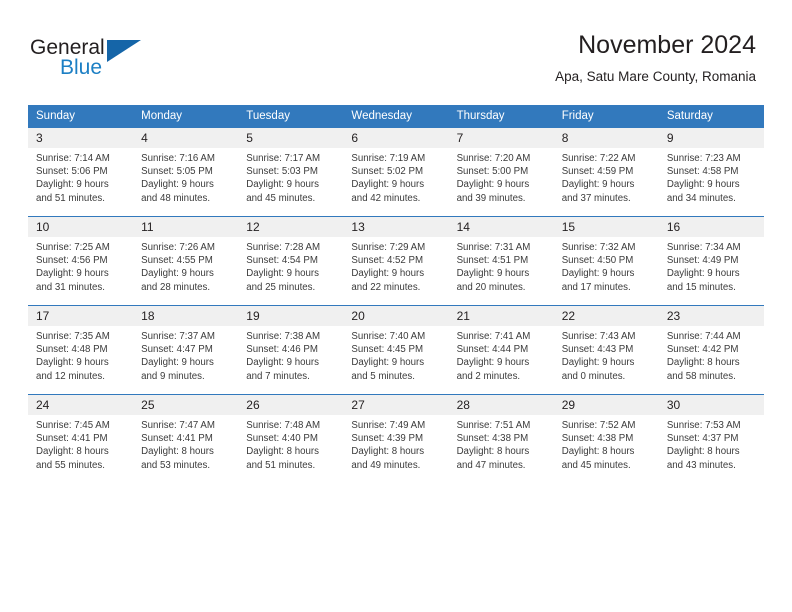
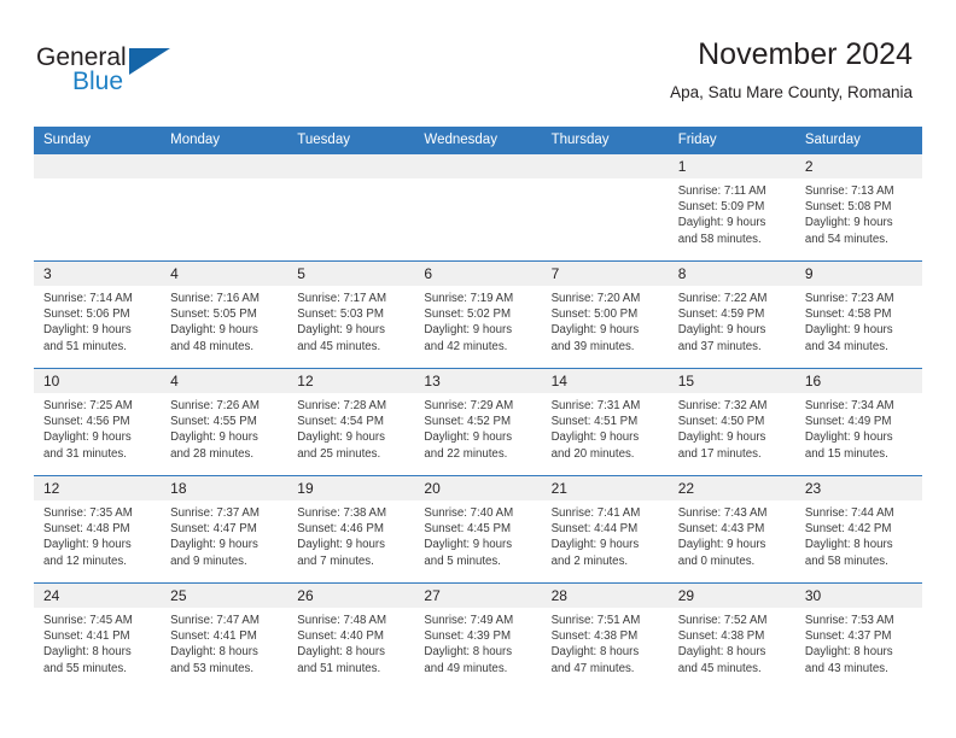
  General
  Blue
  November 2024
  Apa, Satu Mare County, Romania
  Sunday	Monday	Tuesday	Wednesday	Thursday	Friday	Saturday
+ 					1Sunrise: 7:11 AMSunset: 5:09 PMDaylight: 9 hoursand 58 minutes.	2Sunrise: 7:13 AMSunset: 5:08 PMDaylight: 9 hoursand 54 minutes.
  3Sunrise: 7:14 AMSunset: 5:06 PMDaylight: 9 hoursand 51 minutes.	4Sunrise: 7:16 AMSunset: 5:05 PMDaylight: 9 hoursand 48 minutes.	5Sunrise: 7:17 AMSunset: 5:03 PMDaylight: 9 hoursand 45 minutes.	6Sunrise: 7:19 AMSunset: 5:02 PMDaylight: 9 hoursand 42 minutes.	7Sunrise: 7:20 AMSunset: 5:00 PMDaylight: 9 hoursand 39 minutes.	8Sunrise: 7:22 AMSunset: 4:59 PMDaylight: 9 hoursand 37 minutes.	9Sunrise: 7:23 AMSunset: 4:58 PMDaylight: 9 hoursand 34 minutes.
- 10Sunrise: 7:25 AMSunset: 4:56 PMDaylight: 9 hoursand 31 minutes.	11Sunrise: 7:26 AMSunset: 4:55 PMDaylight: 9 hoursand 28 minutes.	12Sunrise: 7:28 AMSunset: 4:54 PMDaylight: 9 hoursand 25 minutes.	13Sunrise: 7:29 AMSunset: 4:52 PMDaylight: 9 hoursand 22 minutes.	14Sunrise: 7:31 AMSunset: 4:51 PMDaylight: 9 hoursand 20 minutes.	15Sunrise: 7:32 AMSunset: 4:50 PMDaylight: 9 hoursand 17 minutes.	16Sunrise: 7:34 AMSunset: 4:49 PMDaylight: 9 hoursand 15 minutes.
+ 10Sunrise: 7:25 AMSunset: 4:56 PMDaylight: 9 hoursand 31 minutes.	4Sunrise: 7:26 AMSunset: 4:55 PMDaylight: 9 hoursand 28 minutes.	12Sunrise: 7:28 AMSunset: 4:54 PMDaylight: 9 hoursand 25 minutes.	13Sunrise: 7:29 AMSunset: 4:52 PMDaylight: 9 hoursand 22 minutes.	14Sunrise: 7:31 AMSunset: 4:51 PMDaylight: 9 hoursand 20 minutes.	15Sunrise: 7:32 AMSunset: 4:50 PMDaylight: 9 hoursand 17 minutes.	16Sunrise: 7:34 AMSunset: 4:49 PMDaylight: 9 hoursand 15 minutes.
- 17Sunrise: 7:35 AMSunset: 4:48 PMDaylight: 9 hoursand 12 minutes.	18Sunrise: 7:37 AMSunset: 4:47 PMDaylight: 9 hoursand 9 minutes.	19Sunrise: 7:38 AMSunset: 4:46 PMDaylight: 9 hoursand 7 minutes.	20Sunrise: 7:40 AMSunset: 4:45 PMDaylight: 9 hoursand 5 minutes.	21Sunrise: 7:41 AMSunset: 4:44 PMDaylight: 9 hoursand 2 minutes.	22Sunrise: 7:43 AMSunset: 4:43 PMDaylight: 9 hoursand 0 minutes.	23Sunrise: 7:44 AMSunset: 4:42 PMDaylight: 8 hoursand 58 minutes.
+ 12Sunrise: 7:35 AMSunset: 4:48 PMDaylight: 9 hoursand 12 minutes.	18Sunrise: 7:37 AMSunset: 4:47 PMDaylight: 9 hoursand 9 minutes.	19Sunrise: 7:38 AMSunset: 4:46 PMDaylight: 9 hoursand 7 minutes.	20Sunrise: 7:40 AMSunset: 4:45 PMDaylight: 9 hoursand 5 minutes.	21Sunrise: 7:41 AMSunset: 4:44 PMDaylight: 9 hoursand 2 minutes.	22Sunrise: 7:43 AMSunset: 4:43 PMDaylight: 9 hoursand 0 minutes.	23Sunrise: 7:44 AMSunset: 4:42 PMDaylight: 8 hoursand 58 minutes.
  24Sunrise: 7:45 AMSunset: 4:41 PMDaylight: 8 hoursand 55 minutes.	25Sunrise: 7:47 AMSunset: 4:41 PMDaylight: 8 hoursand 53 minutes.	26Sunrise: 7:48 AMSunset: 4:40 PMDaylight: 8 hoursand 51 minutes.	27Sunrise: 7:49 AMSunset: 4:39 PMDaylight: 8 hoursand 49 minutes.	28Sunrise: 7:51 AMSunset: 4:38 PMDaylight: 8 hoursand 47 minutes.	29Sunrise: 7:52 AMSunset: 4:38 PMDaylight: 8 hoursand 45 minutes.	30Sunrise: 7:53 AMSunset: 4:37 PMDaylight: 8 hoursand 43 minutes.
